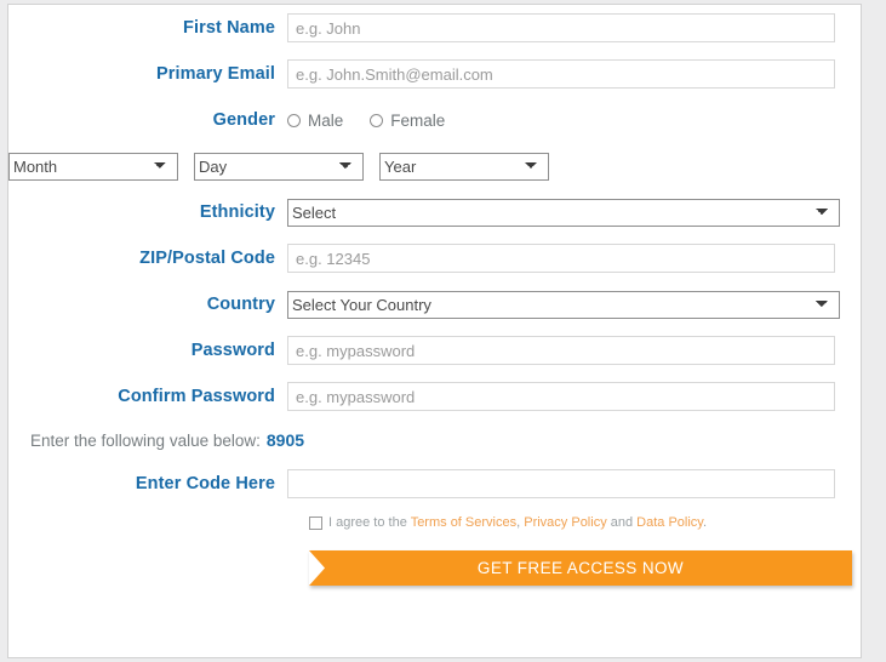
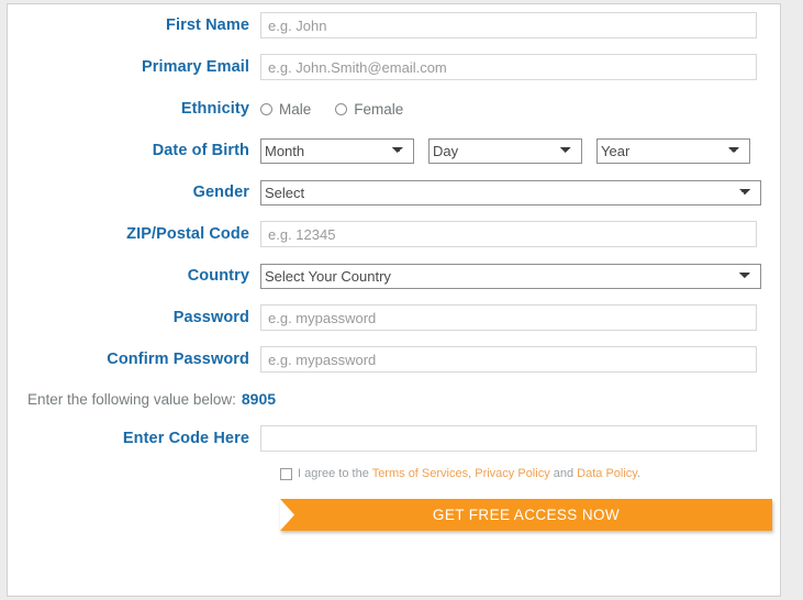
  First Name
  e.g. John
  Primary Email
  e.g. John.Smith@email.com
- Gender
+ Ethnicity
  Male
  Female
+ Date of Birth
  Month
  Day
  Year
- Ethnicity
+ Gender
  Select
  ZIP/Postal Code
  e.g. 12345
  Country
  Select Your Country
  Password
  e.g. mypassword
  Confirm Password
  e.g. mypassword
  Enter the following value below:
  8905
  Enter Code Here
  I agree to the Terms of Services, Privacy Policy and Data Policy.
  GET FREE ACCESS NOW
